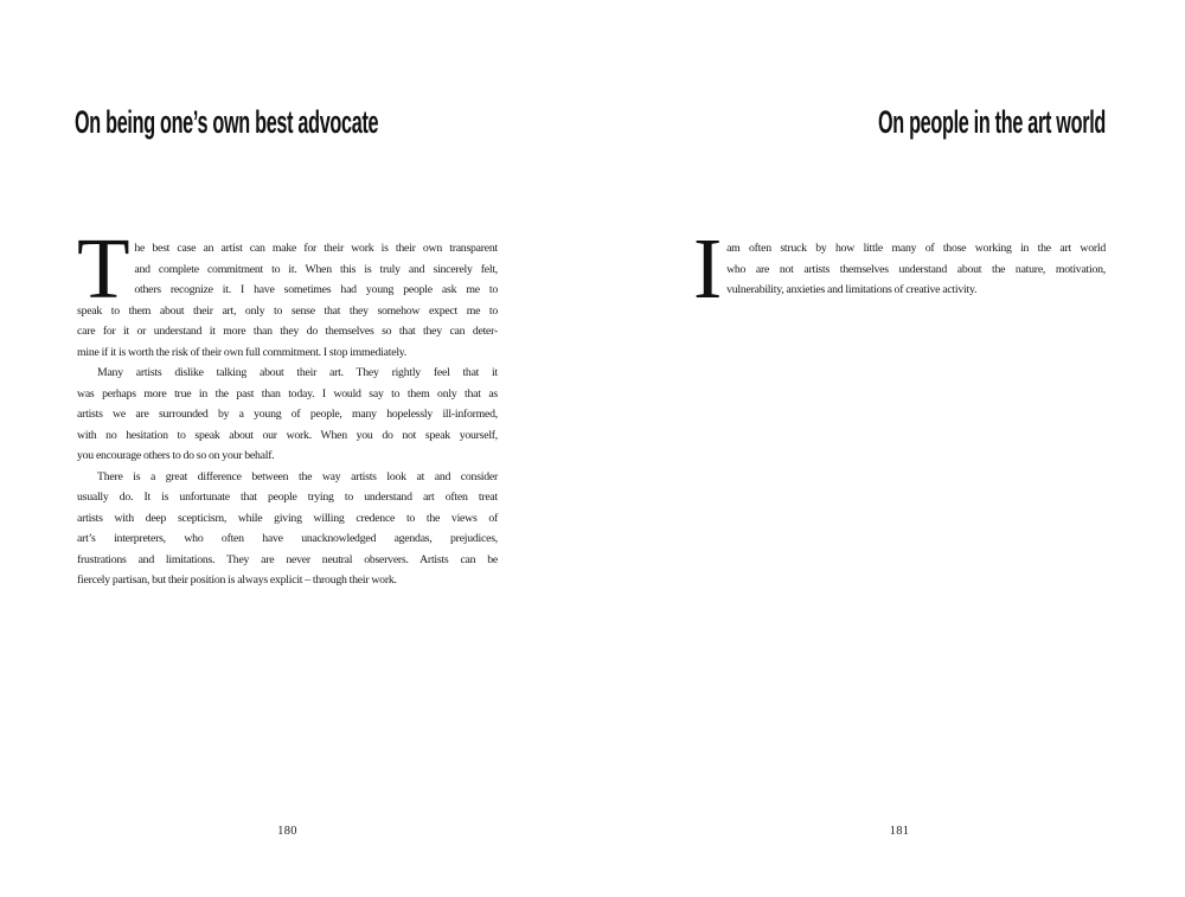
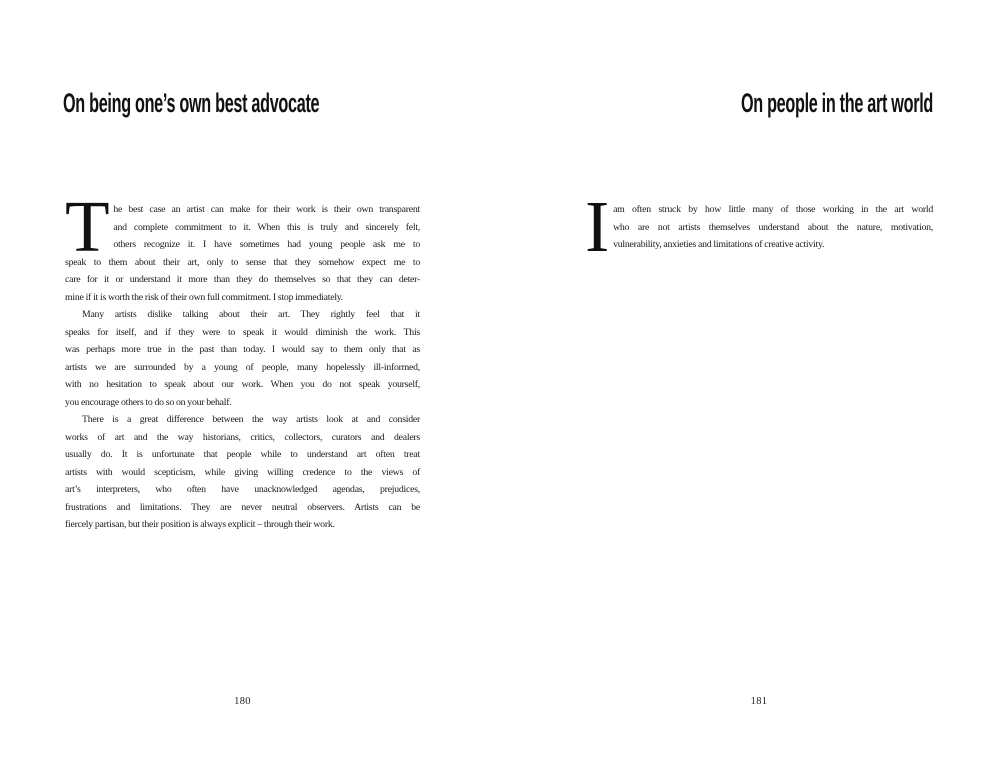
  On being one’s own best advocate
  T
  he best case an artist can make for their work is their own transparent
  and complete commitment to it. When this is truly and sincerely felt,
  others recognize it. I have sometimes had young people ask me to
  speak to them about their art, only to sense that they somehow expect me to
  care for it or understand it more than they do themselves so that they can deter-
  mine if it is worth the risk of their own full commitment. I stop immediately.
  Many artists dislike talking about their art. They rightly feel that it
+ speaks for itself, and if they were to speak it would diminish the work. This
  was perhaps more true in the past than today. I would say to them only that as
  artists we are surrounded by a young of people, many hopelessly ill-informed,
  with no hesitation to speak about our work. When you do not speak yourself,
  you encourage others to do so on your behalf.
  There is a great difference between the way artists look at and consider
+ works of art and the way historians, critics, collectors, curators and dealers
- usually do. It is unfortunate that people trying to understand art often treat
+ usually do. It is unfortunate that people while to understand art often treat
- artists with deep scepticism, while giving willing credence to the views of
+ artists with would scepticism, while giving willing credence to the views of
  art’s interpreters, who often have unacknowledged agendas, prejudices,
  frustrations and limitations. They are never neutral observers. Artists can be
  fiercely partisan, but their position is always explicit – through their work.
  180
  On people in the art world
  I
  am often struck by how little many of those working in the art world
  who are not artists themselves understand about the nature, motivation,
  vulnerability, anxieties and limitations of creative activity.
  181
